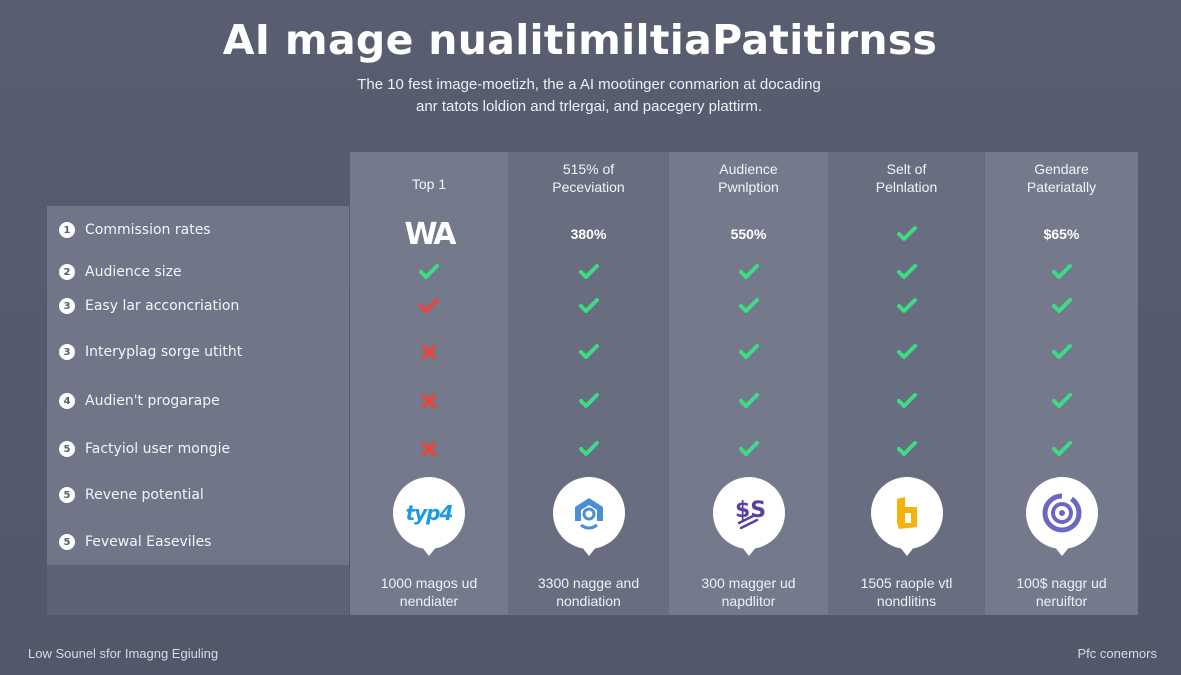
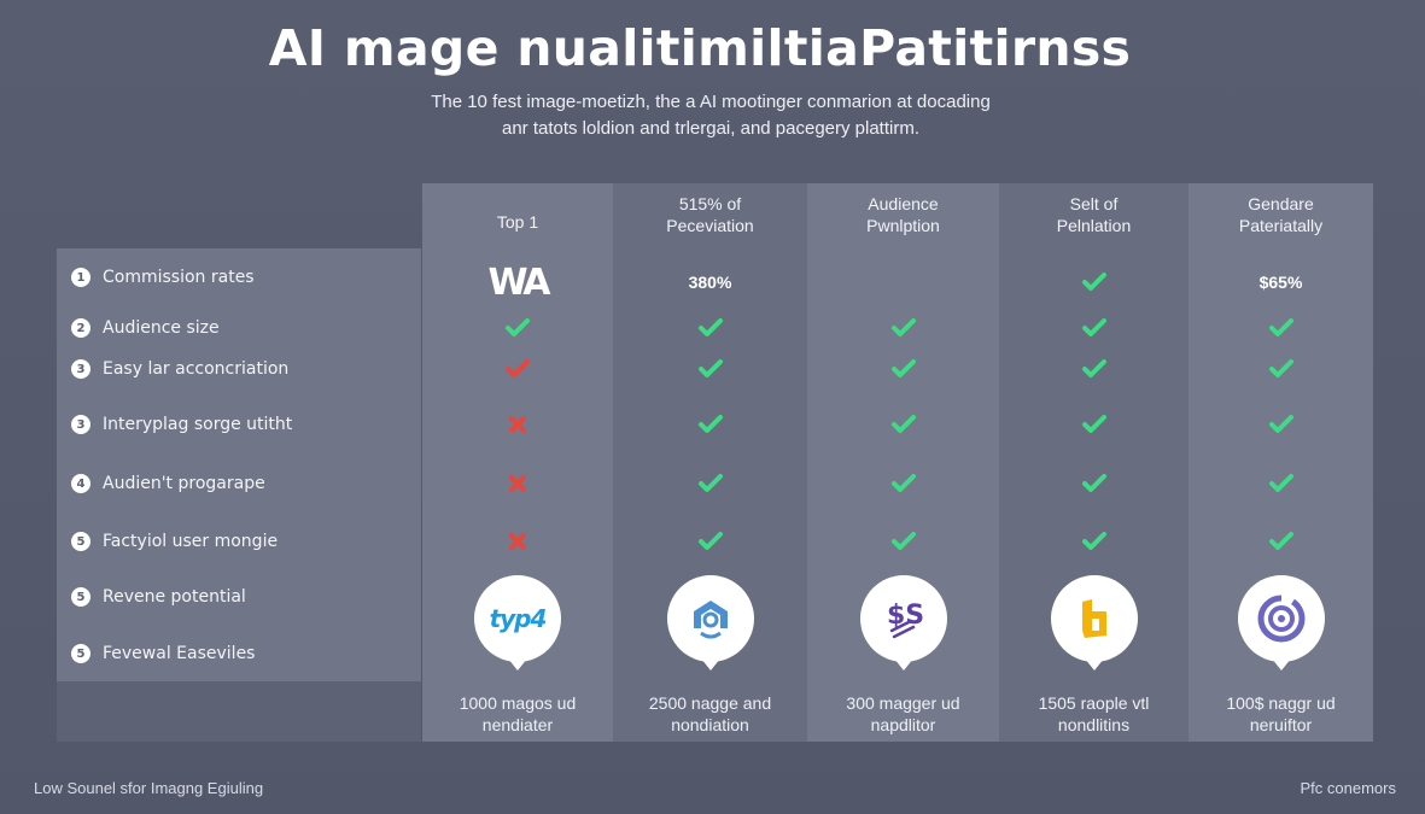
  AI mage nualitimiltiaPatitirnss
  The 10 fest image-moetizh, the a AI mootinger conmarion at docading
  anr tatots loldion and trlergai, and pacegery plattirm.
  1
  Commission rates
  2
  Audience size
  3
  Easy lar acconcriation
  3
  Interyplag sorge utitht
  4
  Audien't progarape
  5
  Factyiol user mongie
  5
  Revene potential
  5
  Fevewal Easeviles
  Top 1
  WA
  typ4
  1000 magos ud
  nendiater
  515% of
  Peceviation
  380%
- 3300 nagge and
+ 2500 nagge and
  nondiation
  Audience
  Pwnlption
- 550%
  $S
  300 magger ud
  napdlitor
  Selt of
  Pelnlation
  1505 raople vtl
  nondlitins
  Gendare
  Pateriatally
  $65%
  100$ naggr ud
  neruiftor
  Low Sounel sfor Imagng Egiuling
  Pfc conemors
